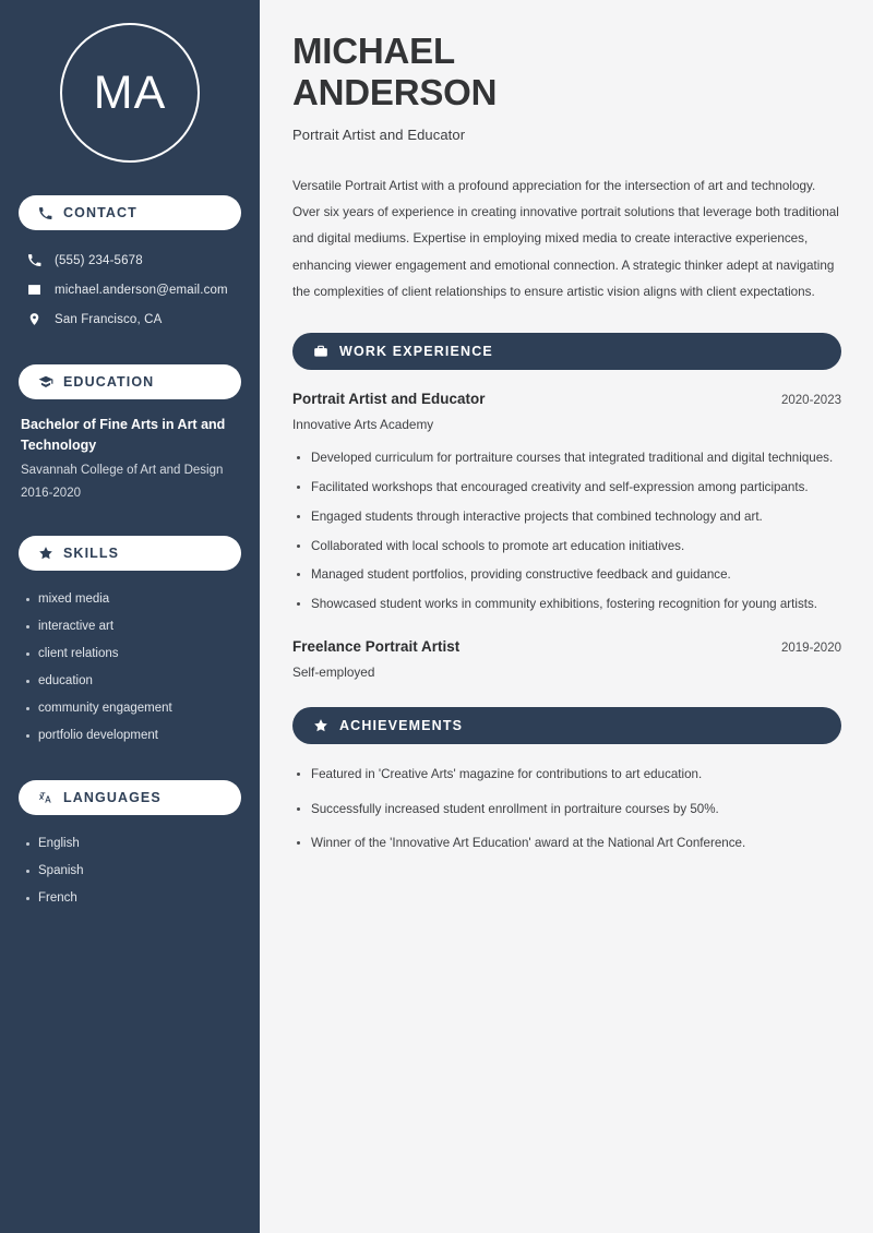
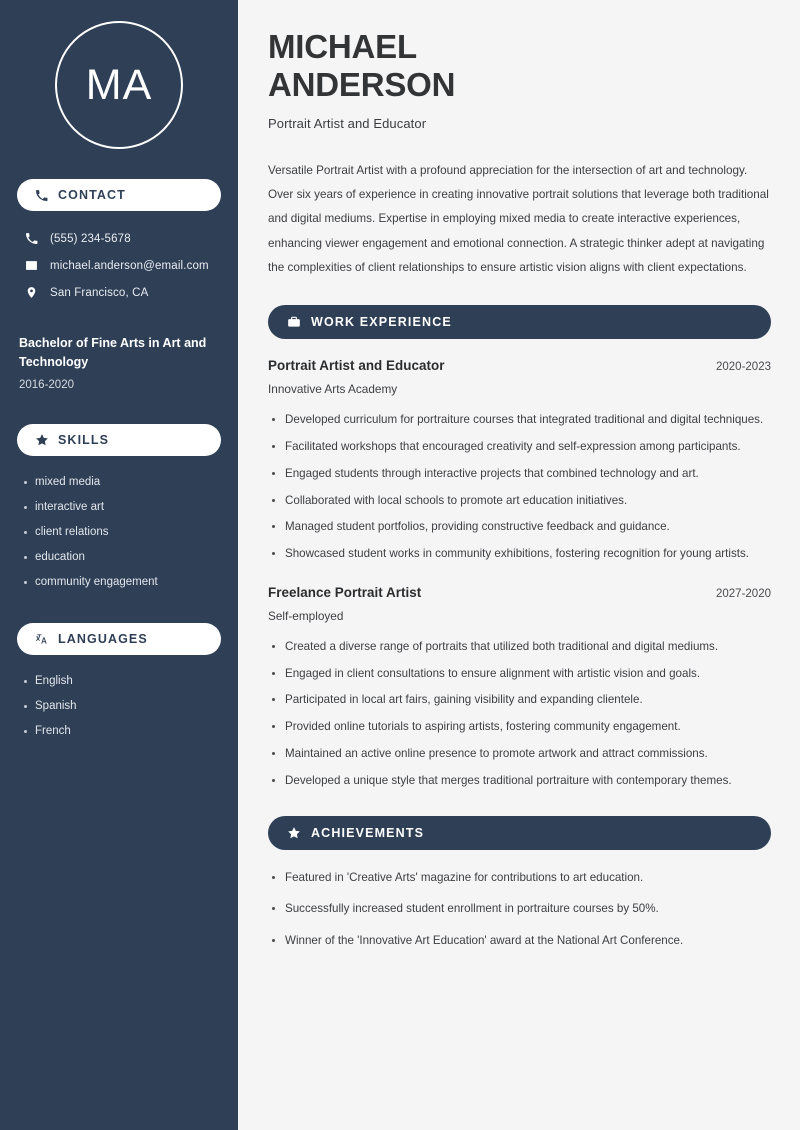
  MA
  CONTACT
  (555) 234-5678
  michael.anderson@email.com
  San Francisco, CA
- EDUCATION
  Bachelor of Fine Arts in Art and Technology
- Savannah College of Art and Design
  2016-2020
  SKILLS
  mixed media
  interactive art
  client relations
  education
  community engagement
- portfolio development
  LANGUAGES
  English
  Spanish
  French
  MICHAEL
  ANDERSON
  Portrait Artist and Educator
  Versatile Portrait Artist with a profound appreciation for the intersection of art and technology. Over six years of experience in creating innovative portrait solutions that leverage both traditional and digital mediums. Expertise in employing mixed media to create interactive experiences, enhancing viewer engagement and emotional connection. A strategic thinker adept at navigating the complexities of client relationships to ensure artistic vision aligns with client expectations.
  WORK EXPERIENCE
  Portrait Artist and Educator
  2020-2023
  Innovative Arts Academy
  Developed curriculum for portraiture courses that integrated traditional and digital techniques.
  Facilitated workshops that encouraged creativity and self-expression among participants.
  Engaged students through interactive projects that combined technology and art.
  Collaborated with local schools to promote art education initiatives.
  Managed student portfolios, providing constructive feedback and guidance.
  Showcased student works in community exhibitions, fostering recognition for young artists.
  Freelance Portrait Artist
- 2019-2020
+ 2027-2020
  Self-employed
+ Created a diverse range of portraits that utilized both traditional and digital mediums.
+ Engaged in client consultations to ensure alignment with artistic vision and goals.
+ Participated in local art fairs, gaining visibility and expanding clientele.
+ Provided online tutorials to aspiring artists, fostering community engagement.
+ Maintained an active online presence to promote artwork and attract commissions.
+ Developed a unique style that merges traditional portraiture with contemporary themes.
  ACHIEVEMENTS
  Featured in 'Creative Arts' magazine for contributions to art education.
  Successfully increased student enrollment in portraiture courses by 50%.
  Winner of the 'Innovative Art Education' award at the National Art Conference.
